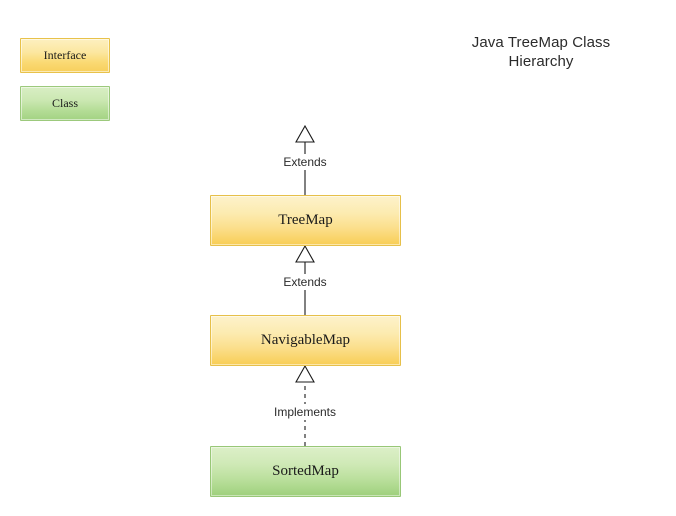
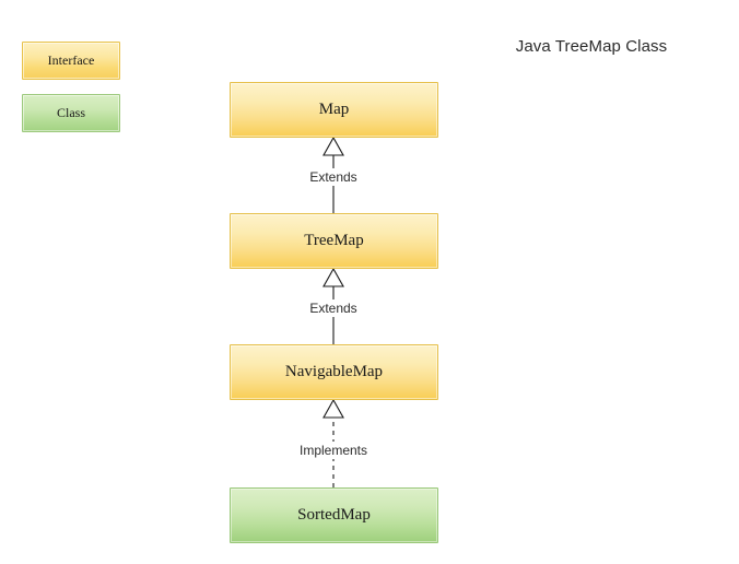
  Interface
  Class
  Java TreeMap Class
- Hierarchy
  Extends
  Extends
  Implements
+ Map
  TreeMap
  NavigableMap
  SortedMap
